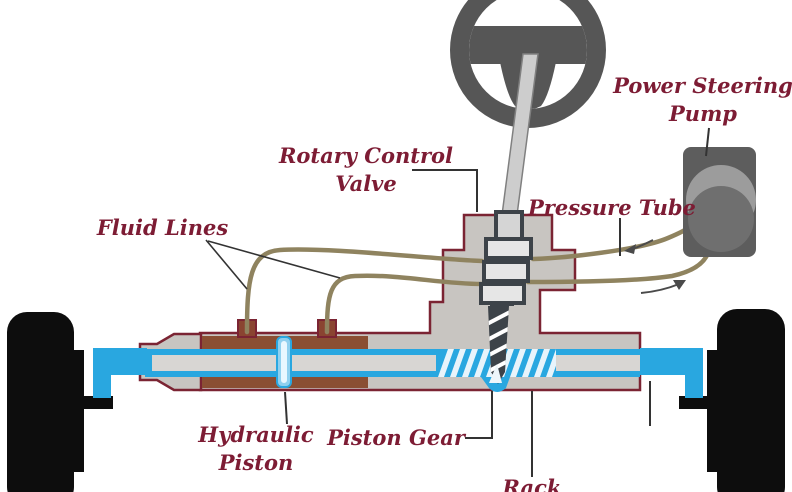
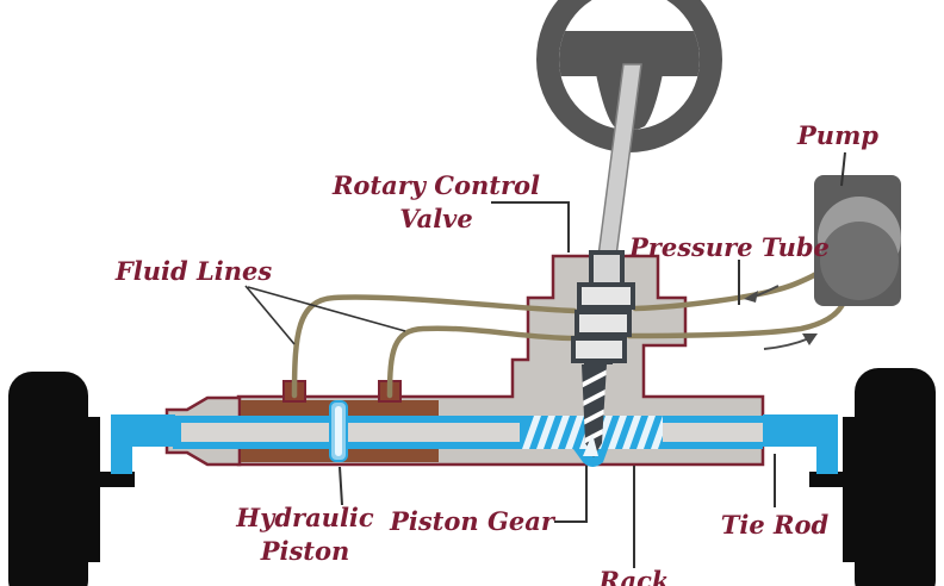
  Fluid Lines
  Rotary Control
  Valve
  Pressure Tube
- Power Steering
  Pump
  Hydraulic
  Piston
  Piston Gear
+ Tie Rod
  Rack
